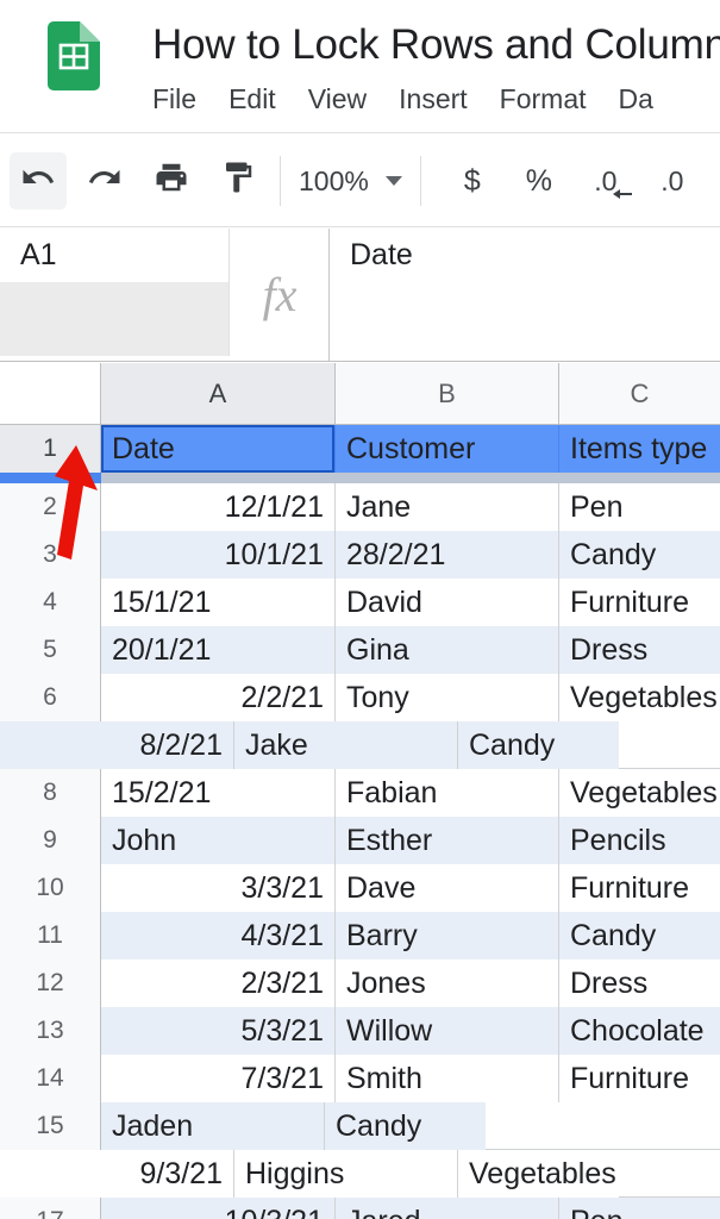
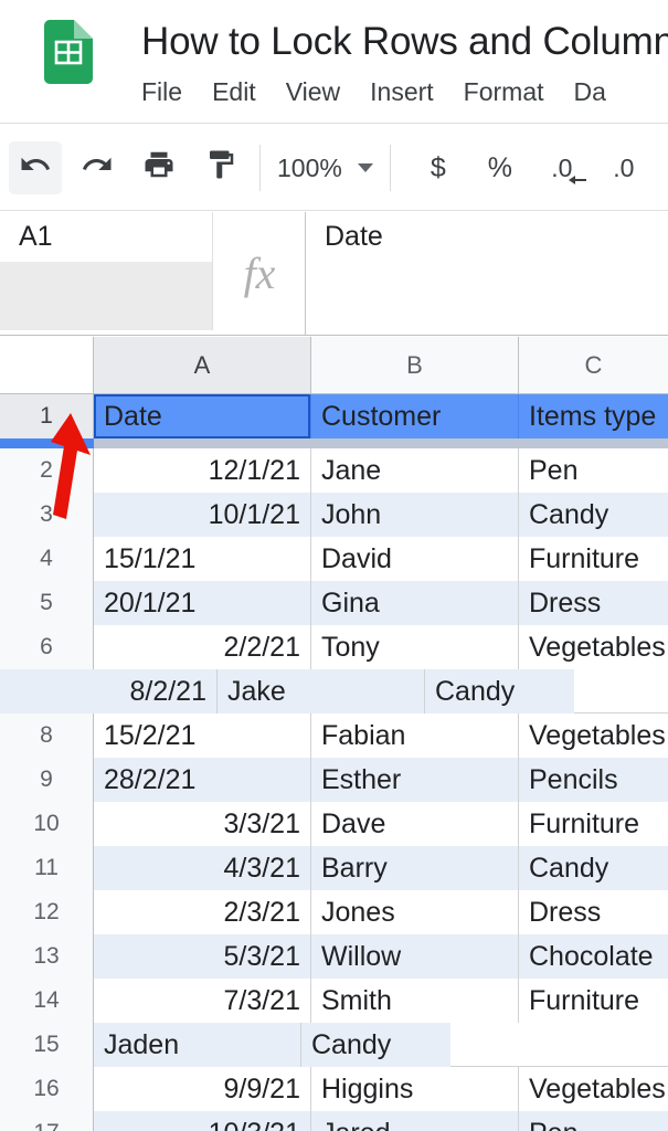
  How to Lock Rows and Column
  File
  Edit
  View
  Insert
  Format
  Da
  100%
  $
  %
  .0
  .0
  A1
  fx
  Date
  A
  B
  C
  1
  Date
  Customer
  Items type
  2
  12/1/21
  Jane
  Pen
  3
  10/1/21
- 28/2/21
+ John
  Candy
  4
  15/1/21
  David
  Furniture
  5
  20/1/21
  Gina
  Dress
  6
  2/2/21
  Tony
  Vegetables
  8/2/21
  Jake
  Candy
  8
  15/2/21
  Fabian
  Vegetables
  9
- John
+ 28/2/21
  Esther
  Pencils
  10
  3/3/21
  Dave
  Furniture
  11
  4/3/21
  Barry
  Candy
  12
  2/3/21
  Jones
  Dress
  13
  5/3/21
  Willow
  Chocolate
  14
  7/3/21
  Smith
  Furniture
  15
  Jaden
  Candy
+ 16
- 9/3/21
+ 9/9/21
  Higgins
  Vegetables
